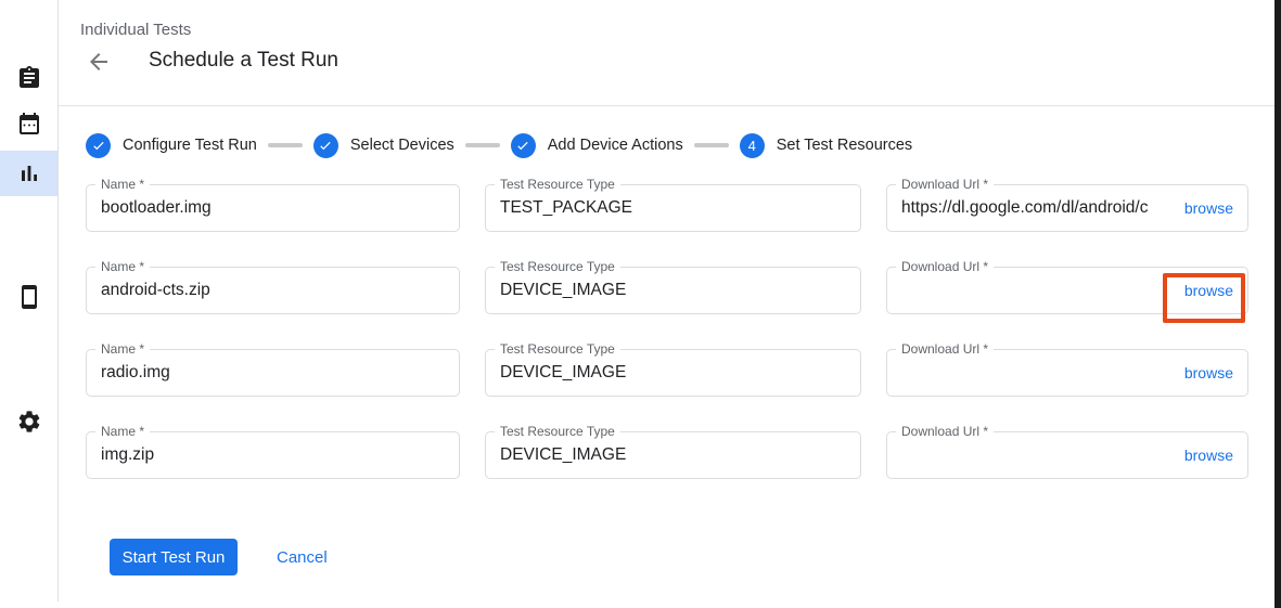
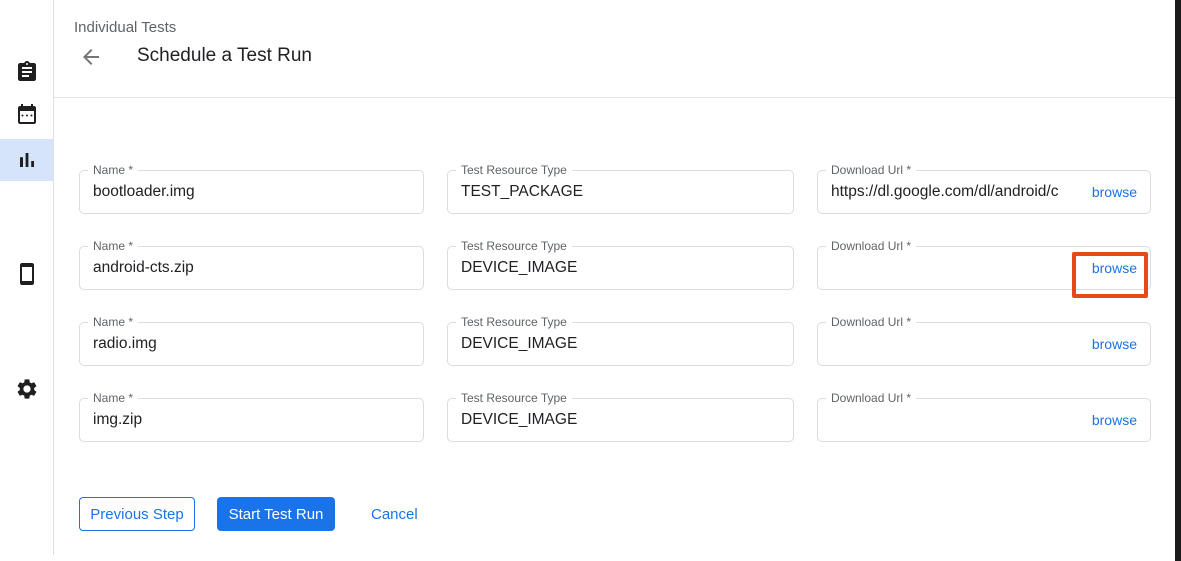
  Individual Tests
  Schedule a Test Run
- Configure Test Run
- Select Devices
- Add Device Actions
- 4
- Set Test Resources
  Name *
  bootloader.img
  Test Resource Type
  TEST_PACKAGE
  Download Url *
  https://dl.google.com/dl/android/c
  browse
  Name *
  android-cts.zip
  Test Resource Type
  DEVICE_IMAGE
  Download Url *
  browse
  Name *
  radio.img
  Test Resource Type
  DEVICE_IMAGE
  Download Url *
  browse
  Name *
  img.zip
  Test Resource Type
  DEVICE_IMAGE
  Download Url *
  browse
+ Previous Step
  Start Test Run
  Cancel
